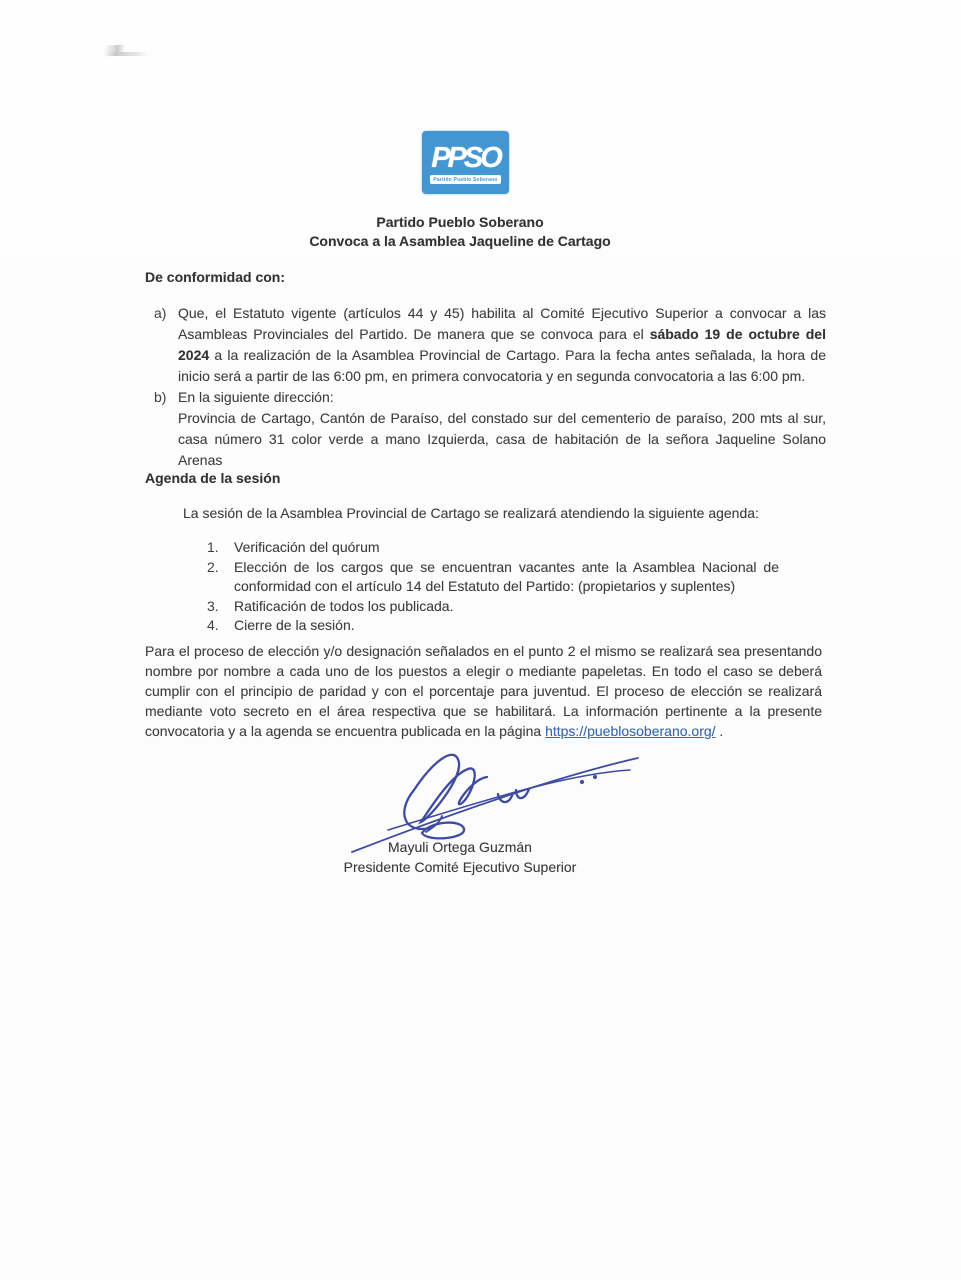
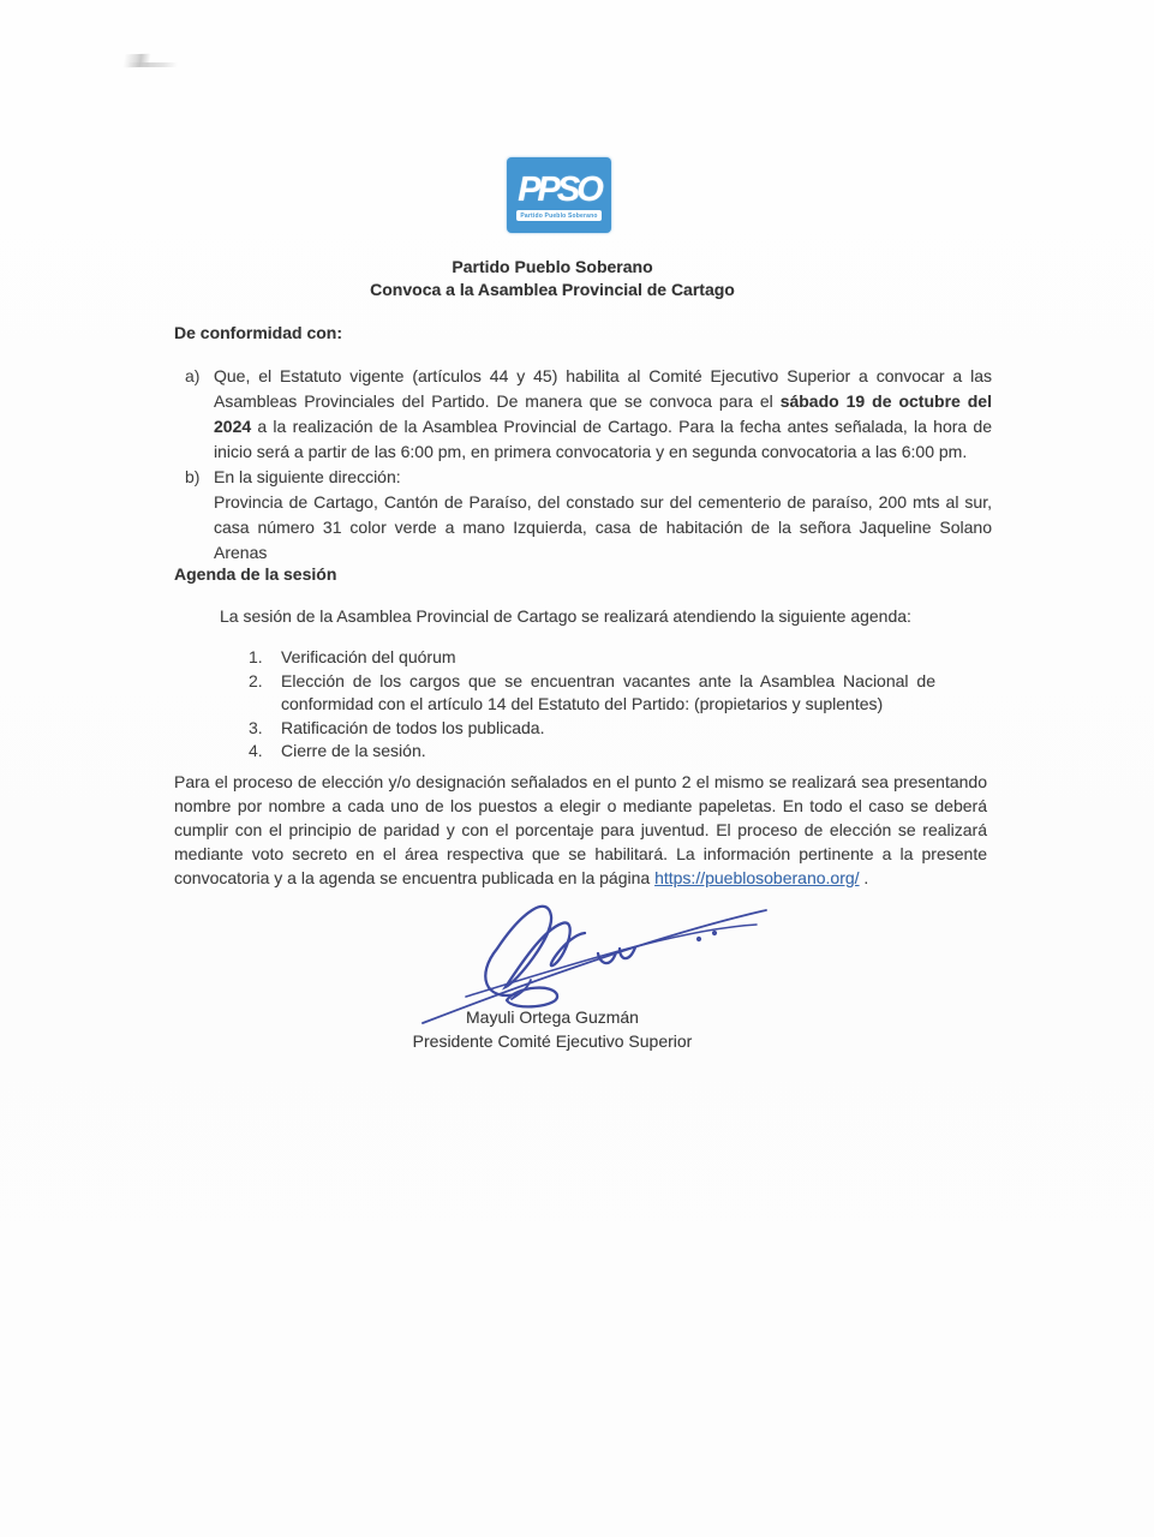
  PPSO
  Partido Pueblo Soberano
- Convoca a la Asamblea Jaqueline de Cartago
+ Convoca a la Asamblea Provincial de Cartago
  De conformidad con:
  a)
  Que, el Estatuto vigente (artículos 44 y 45) habilita al Comité Ejecutivo Superior a convocar a las Asambleas Provinciales del Partido. De manera que se convoca para el sábado 19 de octubre del 2024 a la realización de la Asamblea Provincial de Cartago. Para la fecha antes señalada, la hora de inicio será a partir de las 6:00 pm, en primera convocatoria y en segunda convocatoria a las 6:00 pm.
  b)
  En la siguiente dirección:
  Provincia de Cartago, Cantón de Paraíso, del constado sur del cementerio de paraíso, 200 mts al sur, casa número 31 color verde a mano Izquierda, casa de habitación de la señora Jaqueline Solano Arenas
  Agenda de la sesión
  La sesión de la Asamblea Provincial de Cartago se realizará atendiendo la siguiente agenda:
  1.
  Verificación del quórum
  2.
  Elección de los cargos que se encuentran vacantes ante la Asamblea Nacional de conformidad con el artículo 14 del Estatuto del Partido: (propietarios y suplentes)
  3.
  Ratificación de todos los publicada.
  4.
  Cierre de la sesión.
  Para el proceso de elección y/o designación señalados en el punto 2 el mismo se realizará sea presentando nombre por nombre a cada uno de los puestos a elegir o mediante papeletas. En todo el caso se deberá cumplir con el principio de paridad y con el porcentaje para juventud. El proceso de elección se realizará mediante voto secreto en el área respectiva que se habilitará. La información pertinente a la presente convocatoria y a la agenda se encuentra publicada en la página https://pueblosoberano.org/ .
  Mayuli Ortega Guzmán
  Presidente Comité Ejecutivo Superior
